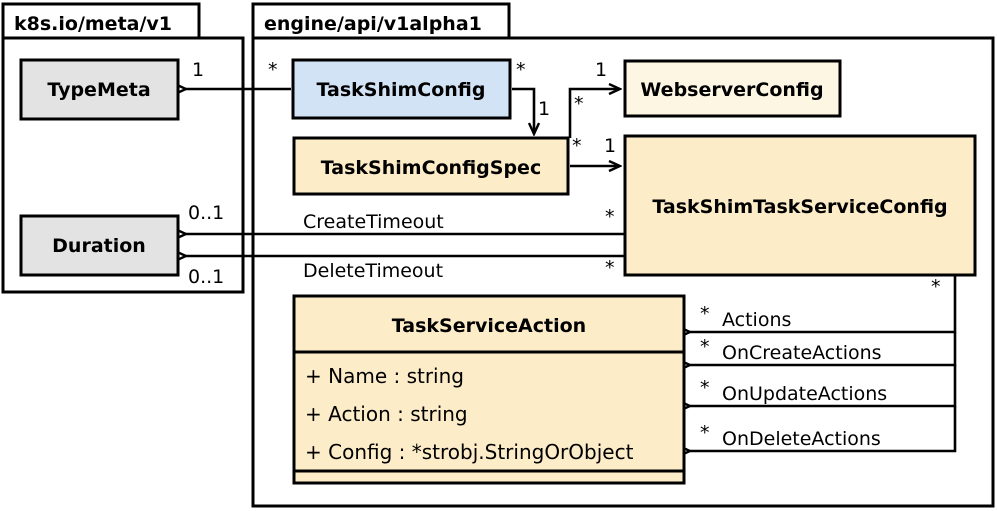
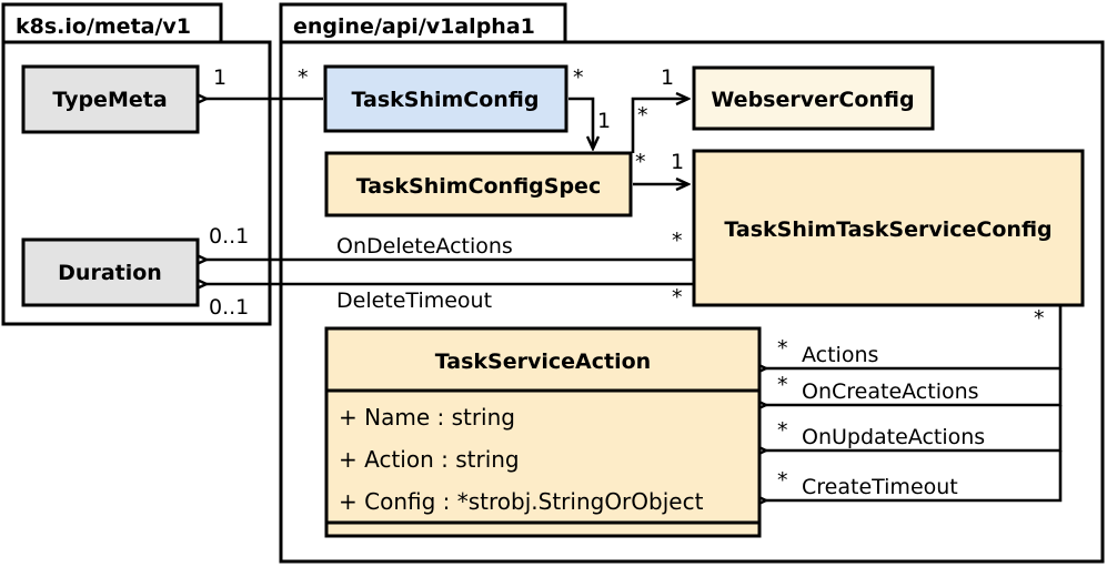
  k8s.io/meta/v1
  engine/api/v1alpha1
  *
  1
  *
  1
  *
  1
  *
  1
- CreateTimeout
+ OnDeleteActions
  *
  0..1
  DeleteTimeout
  *
  0..1
  *
  Actions
  *
  OnCreateActions
  *
  OnUpdateActions
  *
- OnDeleteActions
+ CreateTimeout
  *
  TypeMeta
  Duration
  TaskShimConfig
  TaskShimConfigSpec
  WebserverConfig
  TaskShimTaskServiceConfig
  TaskServiceAction
  + Name : string
  + Action : string
  + Config : *strobj.StringOrObject
